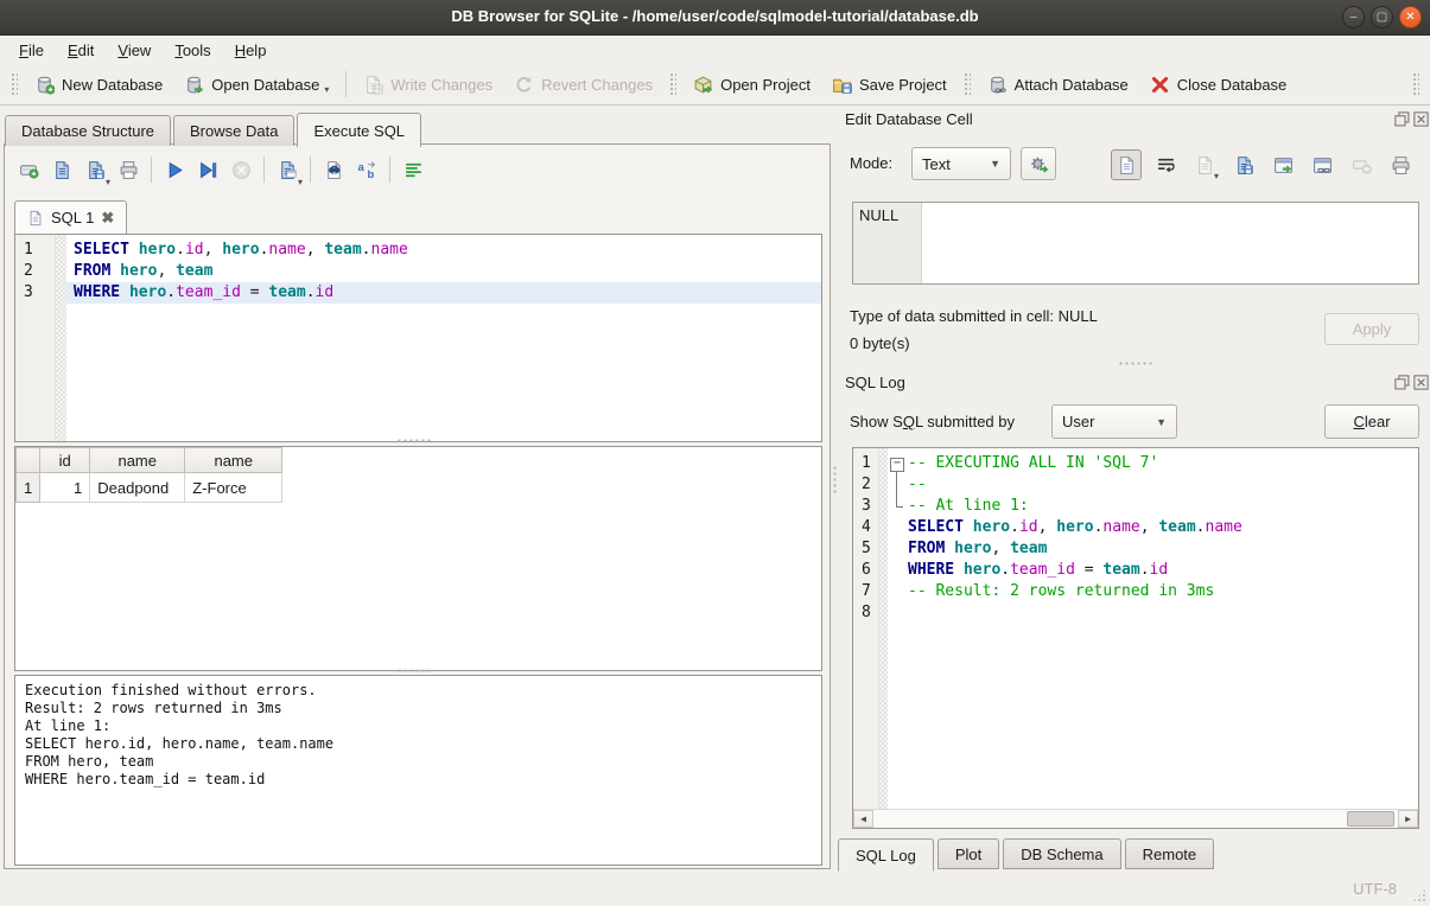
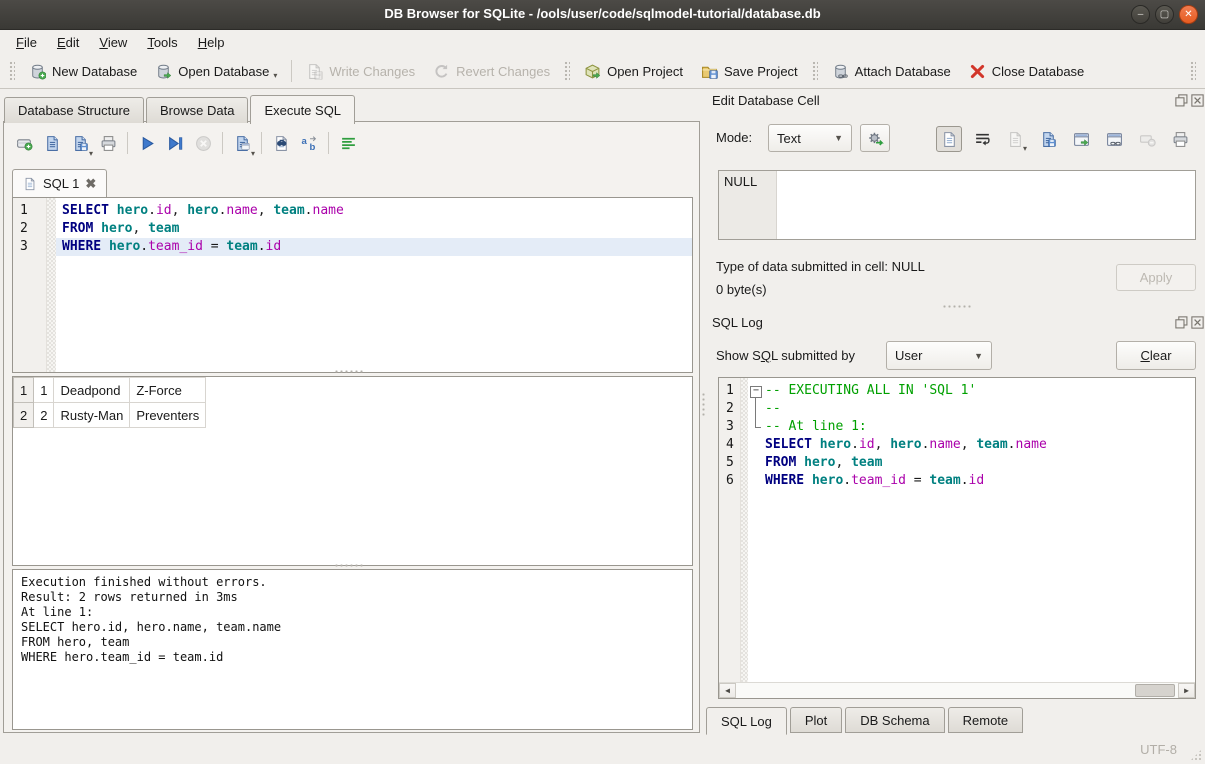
- DB Browser for SQLite - /home/user/code/sqlmodel-tutorial/database.db
+ DB Browser for SQLite - /ools/user/code/sqlmodel-tutorial/database.db
  –
  ▢
  ✕
  File
  Edit
  View
  Tools
  Help
  New Database
  Open Database
  ▾
  Write Changes
  Revert Changes
  Open Project
  Save Project
  Attach Database
  Close Database
  Database Structure
  Browse Data
  Execute SQL
  ▾
  ▾
  SQL 1
  ✖
  1
  SELECT hero.id, hero.name, team.name
  2
  FROM hero, team
  3
  WHERE hero.team_id = team.id
- 	id	name	name
  1	1	Deadpond	Z-Force
+ 2	2	Rusty-Man	Preventers
  Execution finished without errors.
  Result: 2 rows returned in 3ms
  At line 1:
  SELECT hero.id, hero.name, team.name
  FROM hero, team
  WHERE hero.team_id = team.id
  Edit Database Cell
  Mode:
  Text
  ▼
  ▾
  NULL
  Type of data submitted in cell: NULL
  0 byte(s)
  Apply
  SQL Log
  Show SQL submitted by
  User
  ▼
  C
  lear
  1
- -- EXECUTING ALL IN 'SQL 7'
+ -- EXECUTING ALL IN 'SQL 1'
  2
  --
  3
  -- At line 1:
  4
  SELECT hero.id, hero.name, team.name
  5
  FROM hero, team
  6
  WHERE hero.team_id = team.id
- 7
- -- Result: 2 rows returned in 3ms
- 8
  ◀
  ▶
  SQL Log
  Plot
  DB Schema
  Remote
  UTF-8
